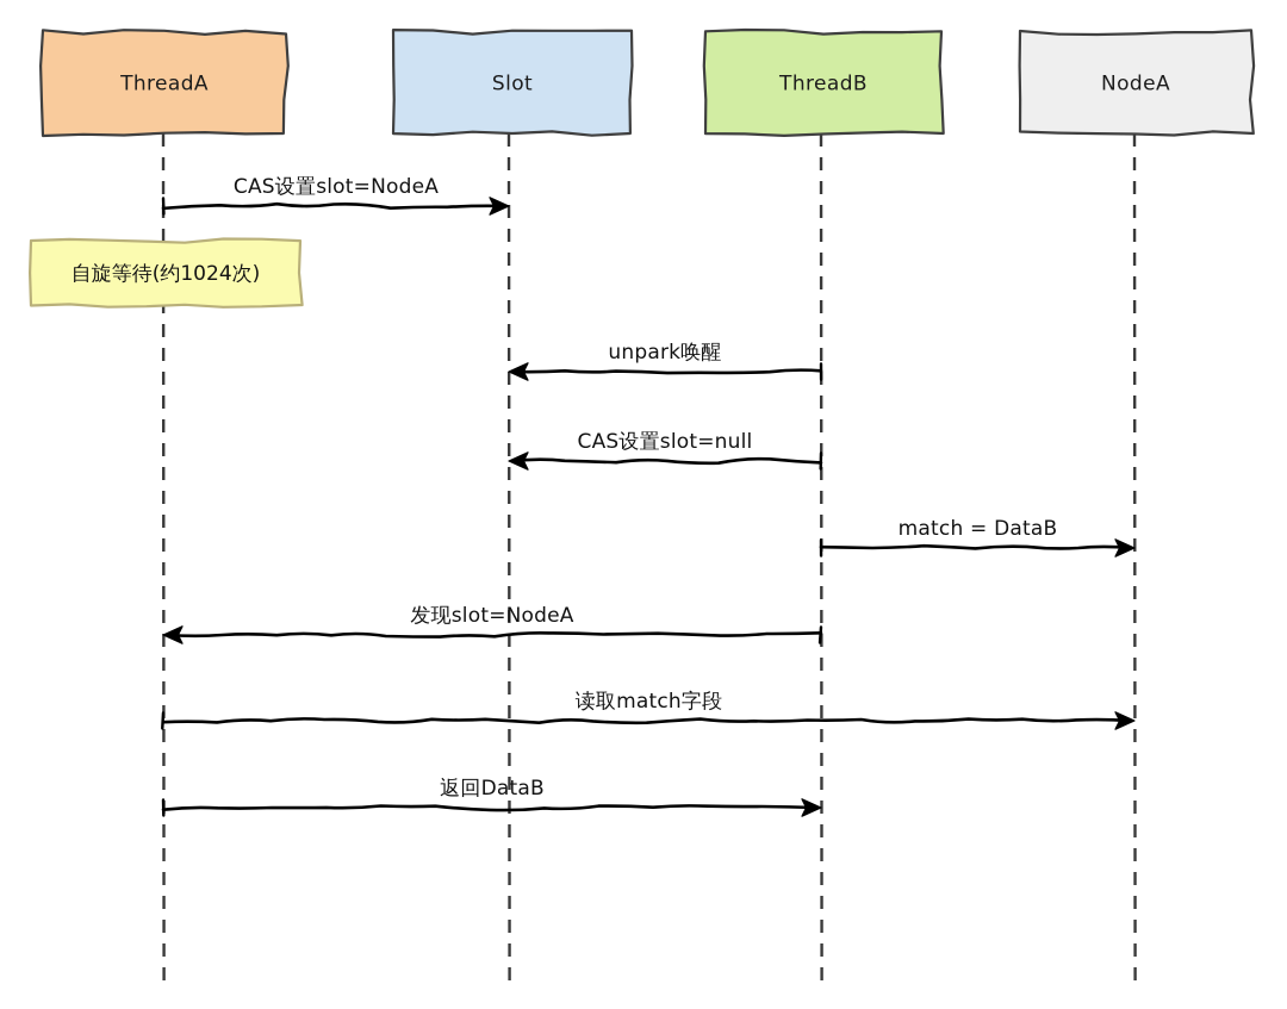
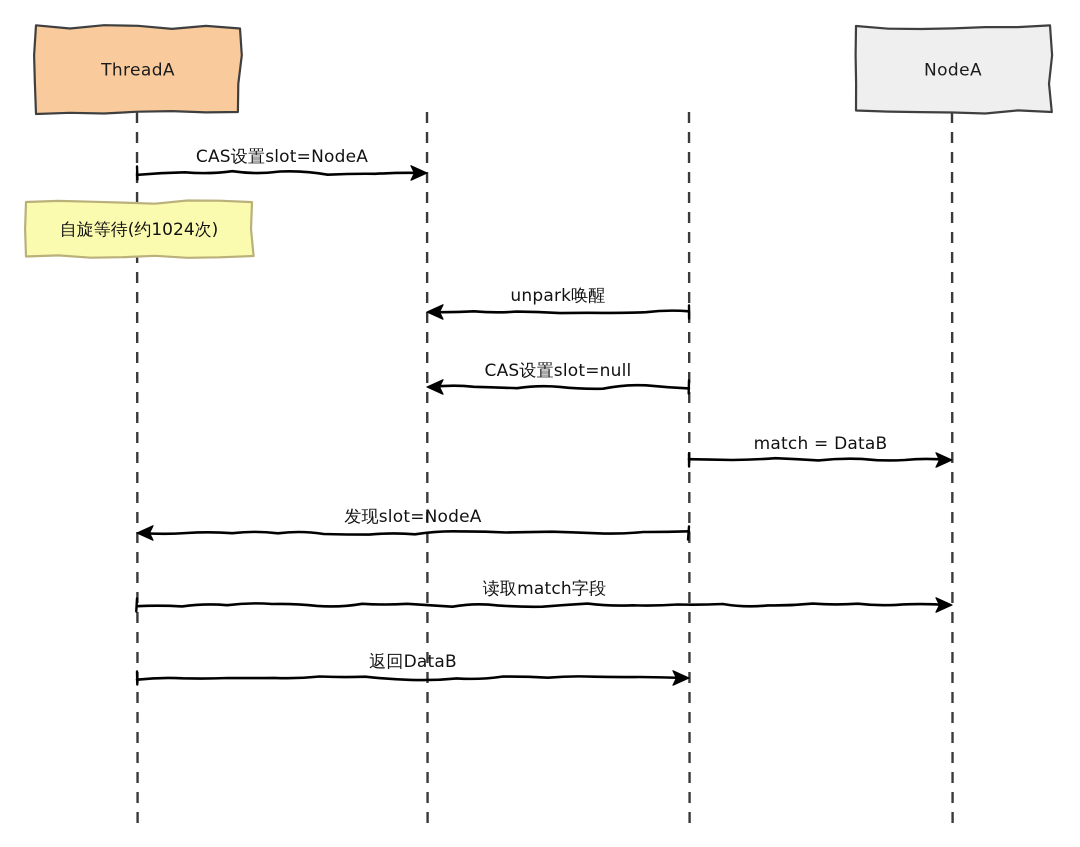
  ThreadA
- Slot
- ThreadB
  NodeA
  CAS设置slot=NodeA
  unpark唤醒
  CAS设置slot=null
  match = DataB
  发现slot=NodeA
  读取match字段
  返回DataB
  自旋等待(约1024次)
